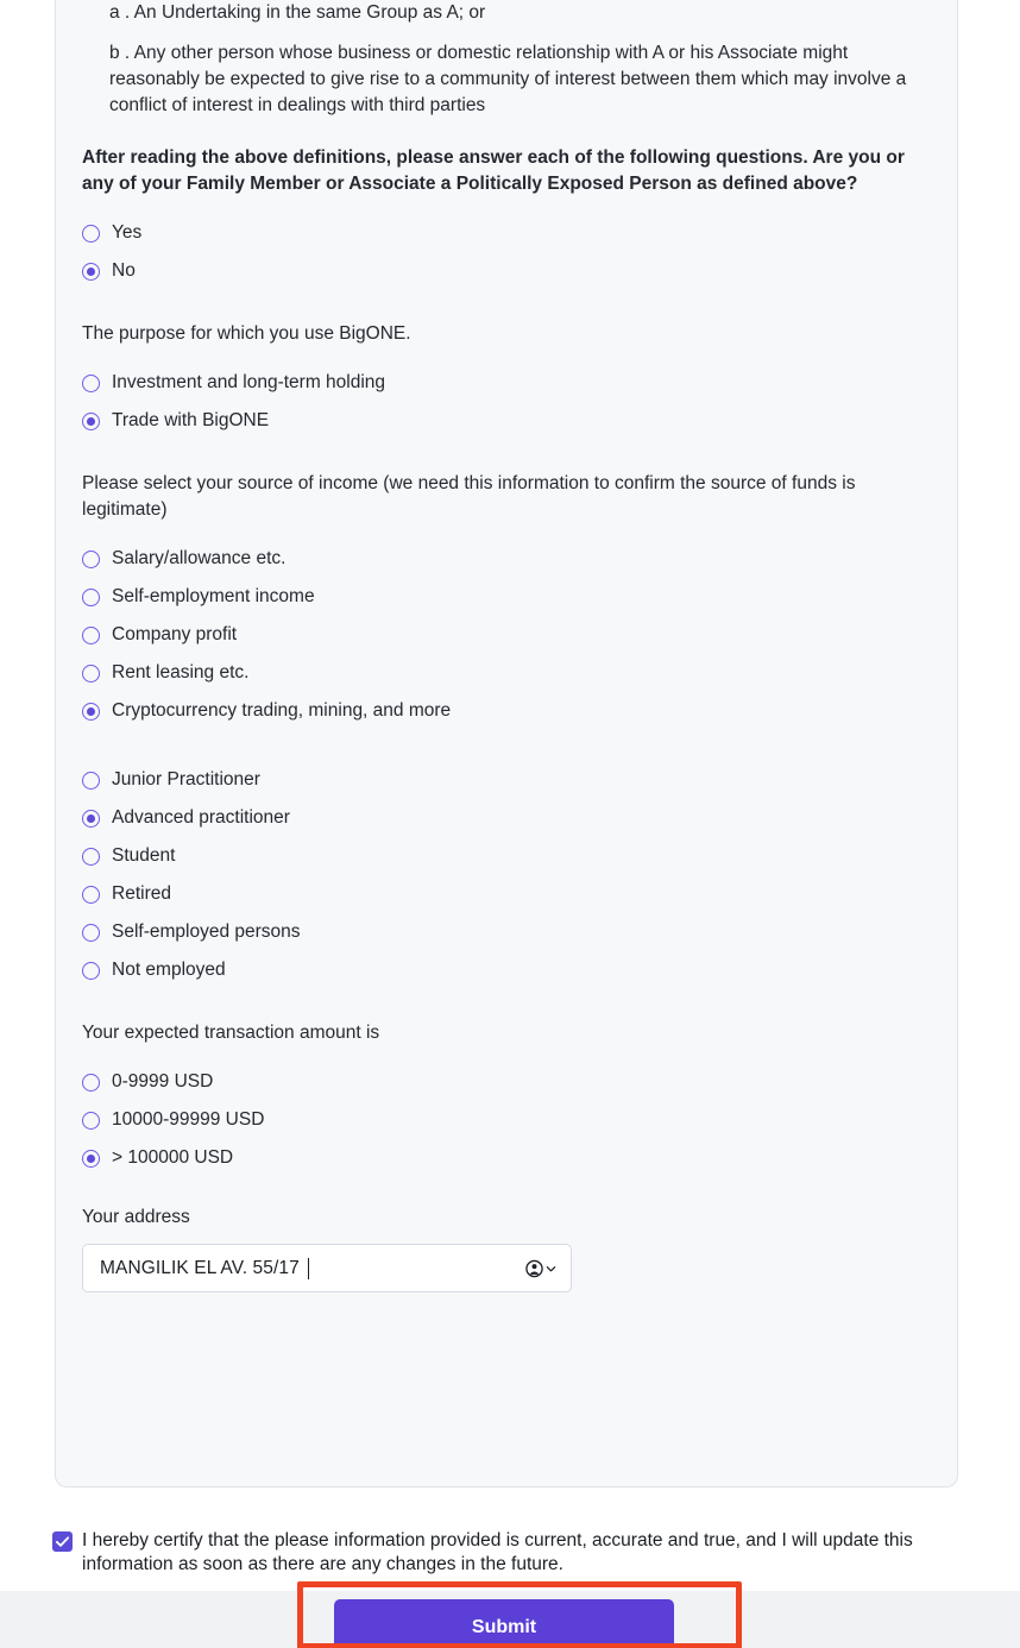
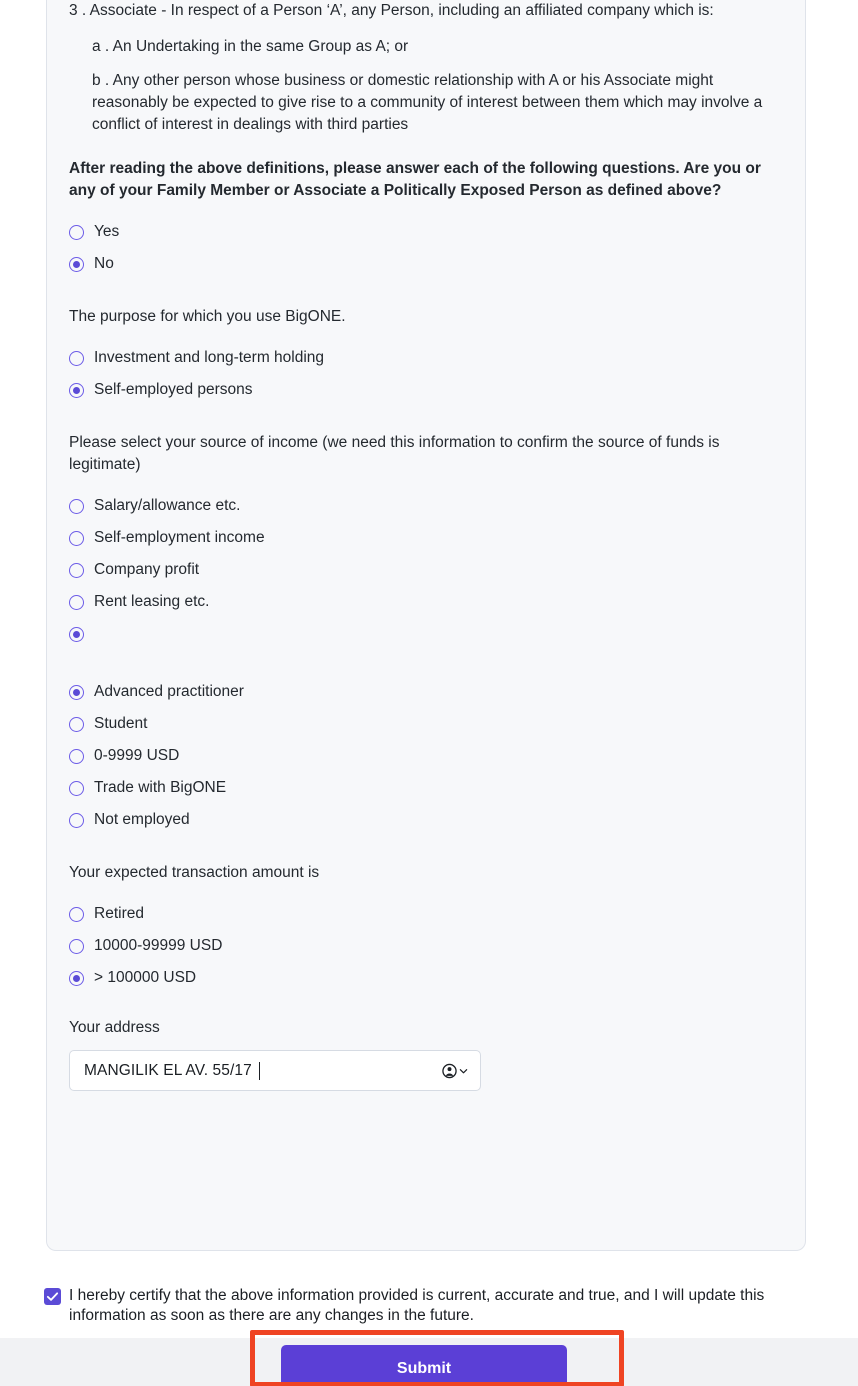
+ 3 . Associate - In respect of a Person ‘A’, any Person, including an affiliated company which is:
  a . An Undertaking in the same Group as A; or
  b . Any other person whose business or domestic relationship with A or his Associate might reasonably be expected to give rise to a community of interest between them which may involve a conflict of interest in dealings with third parties
  After reading the above definitions, please answer each of the following questions. Are you or any of your Family Member or Associate a Politically Exposed Person as defined above?
  Yes
  No
  The purpose for which you use BigONE.
  Investment and long-term holding
- Trade with BigONE
+ Self-employed persons
  Please select your source of income (we need this information to confirm the source of funds is legitimate)
  Salary/allowance etc.
  Self-employment income
  Company profit
  Rent leasing etc.
- Cryptocurrency trading, mining, and more
- Junior Practitioner
  Advanced practitioner
  Student
- Retired
+ 0-9999 USD
- Self-employed persons
+ Trade with BigONE
  Not employed
  Your expected transaction amount is
- 0-9999 USD
+ Retired
  10000-99999 USD
  > 100000 USD
  Your address
  MANGILIK EL AV. 55/17
- I hereby certify that the please information provided is current, accurate and true, and I will update this information as soon as there are any changes in the future.
+ I hereby certify that the above information provided is current, accurate and true, and I will update this information as soon as there are any changes in the future.
  Submit
